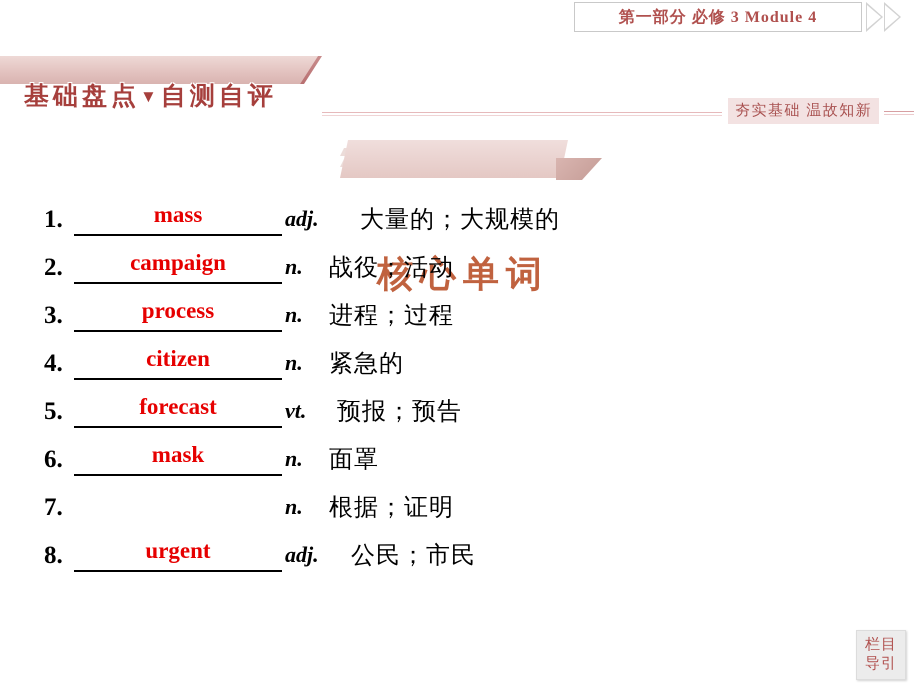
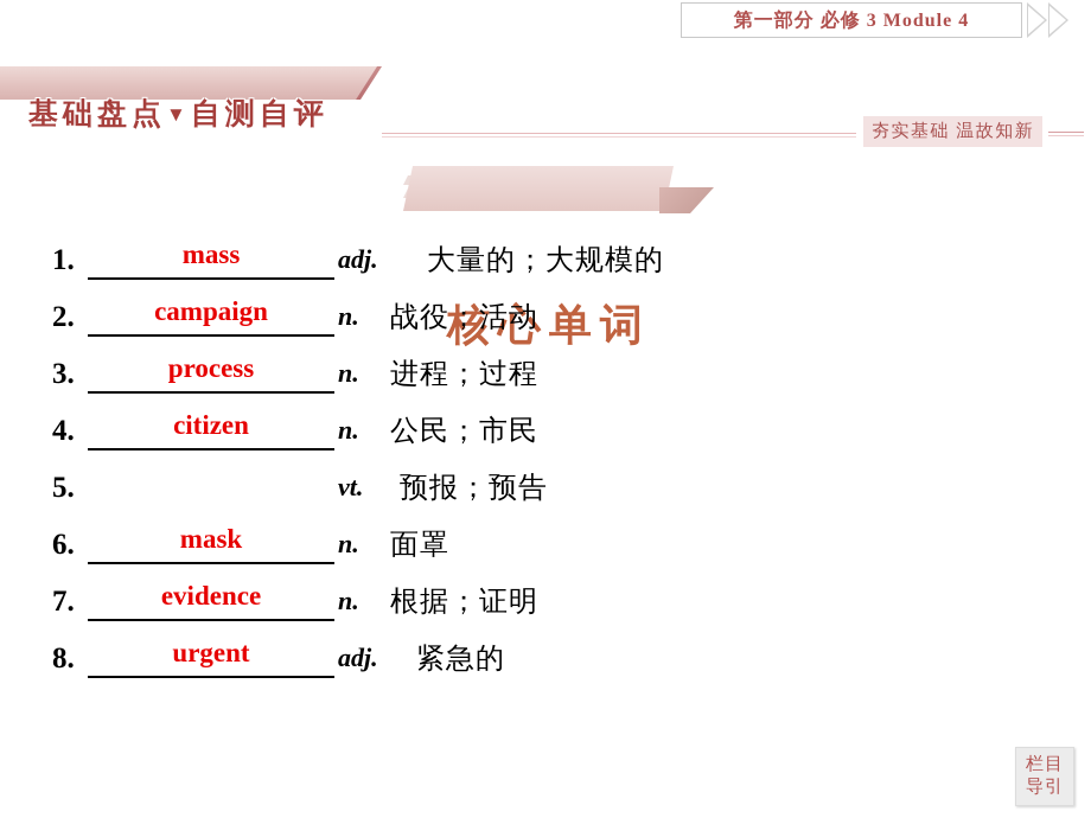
  第一部分 必修 3 Module 4
  基础盘点▼自测自评
  夯实基础 温故知新
  核心单词
  1.
  mass
  adj.
  大量的；大规模的
  2.
  campaign
  n.
  战役；活动
  3.
  process
  n.
  进程；过程
  4.
  citizen
  n.
- 紧急的
+ 公民；市民
  5.
- forecast
  vt.
  预报；预告
  6.
  mask
  n.
  面罩
  7.
+ evidence
  n.
  根据；证明
  8.
  urgent
  adj.
- 公民；市民
+ 紧急的
  栏目
  导引
